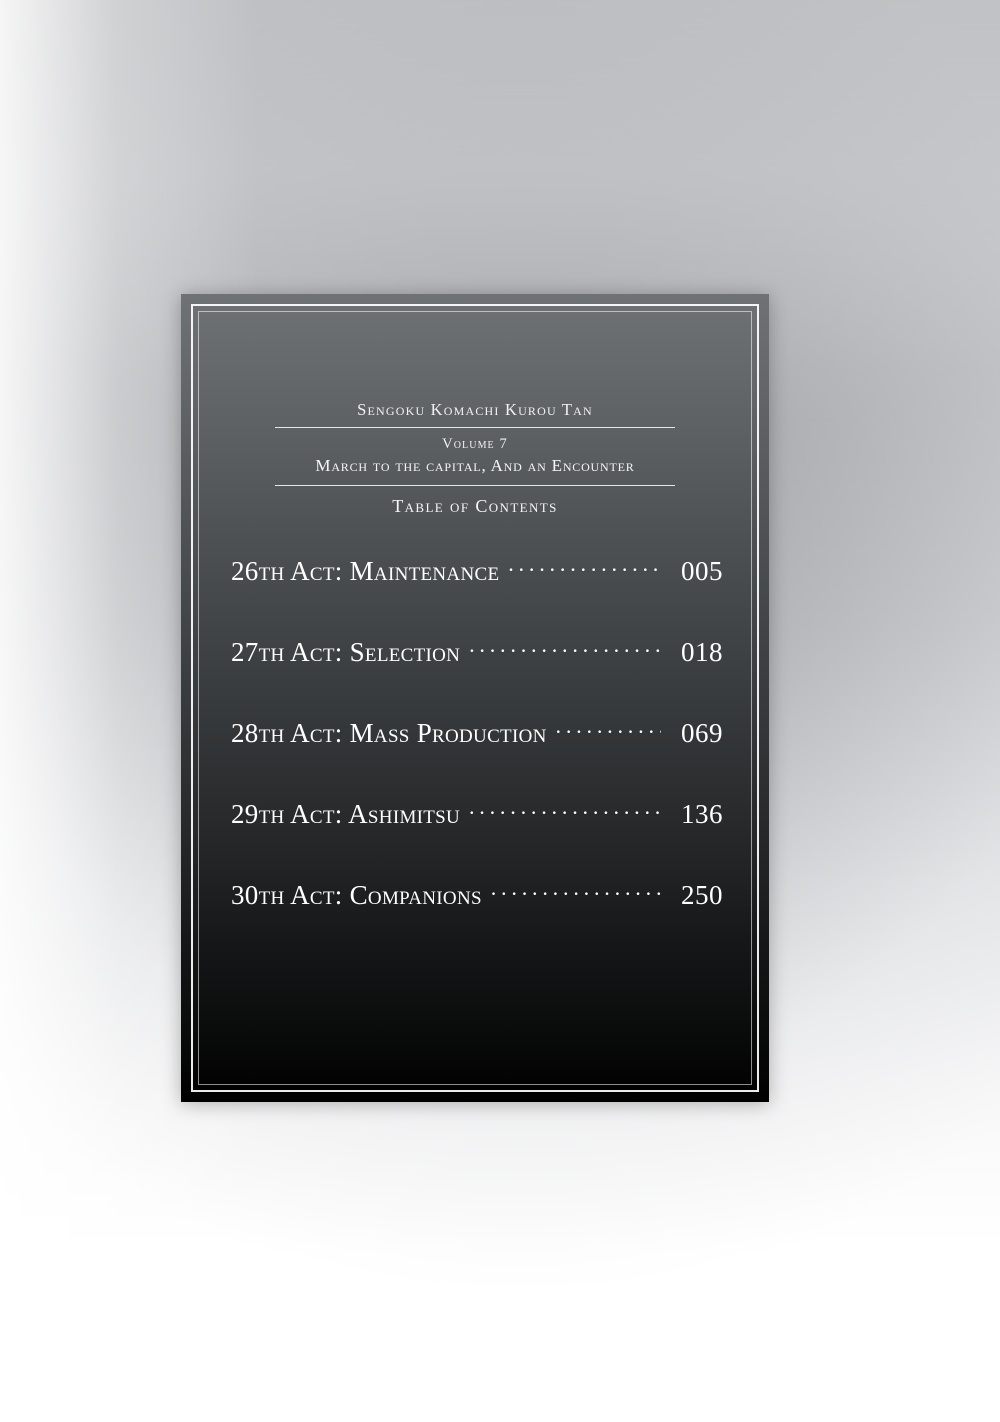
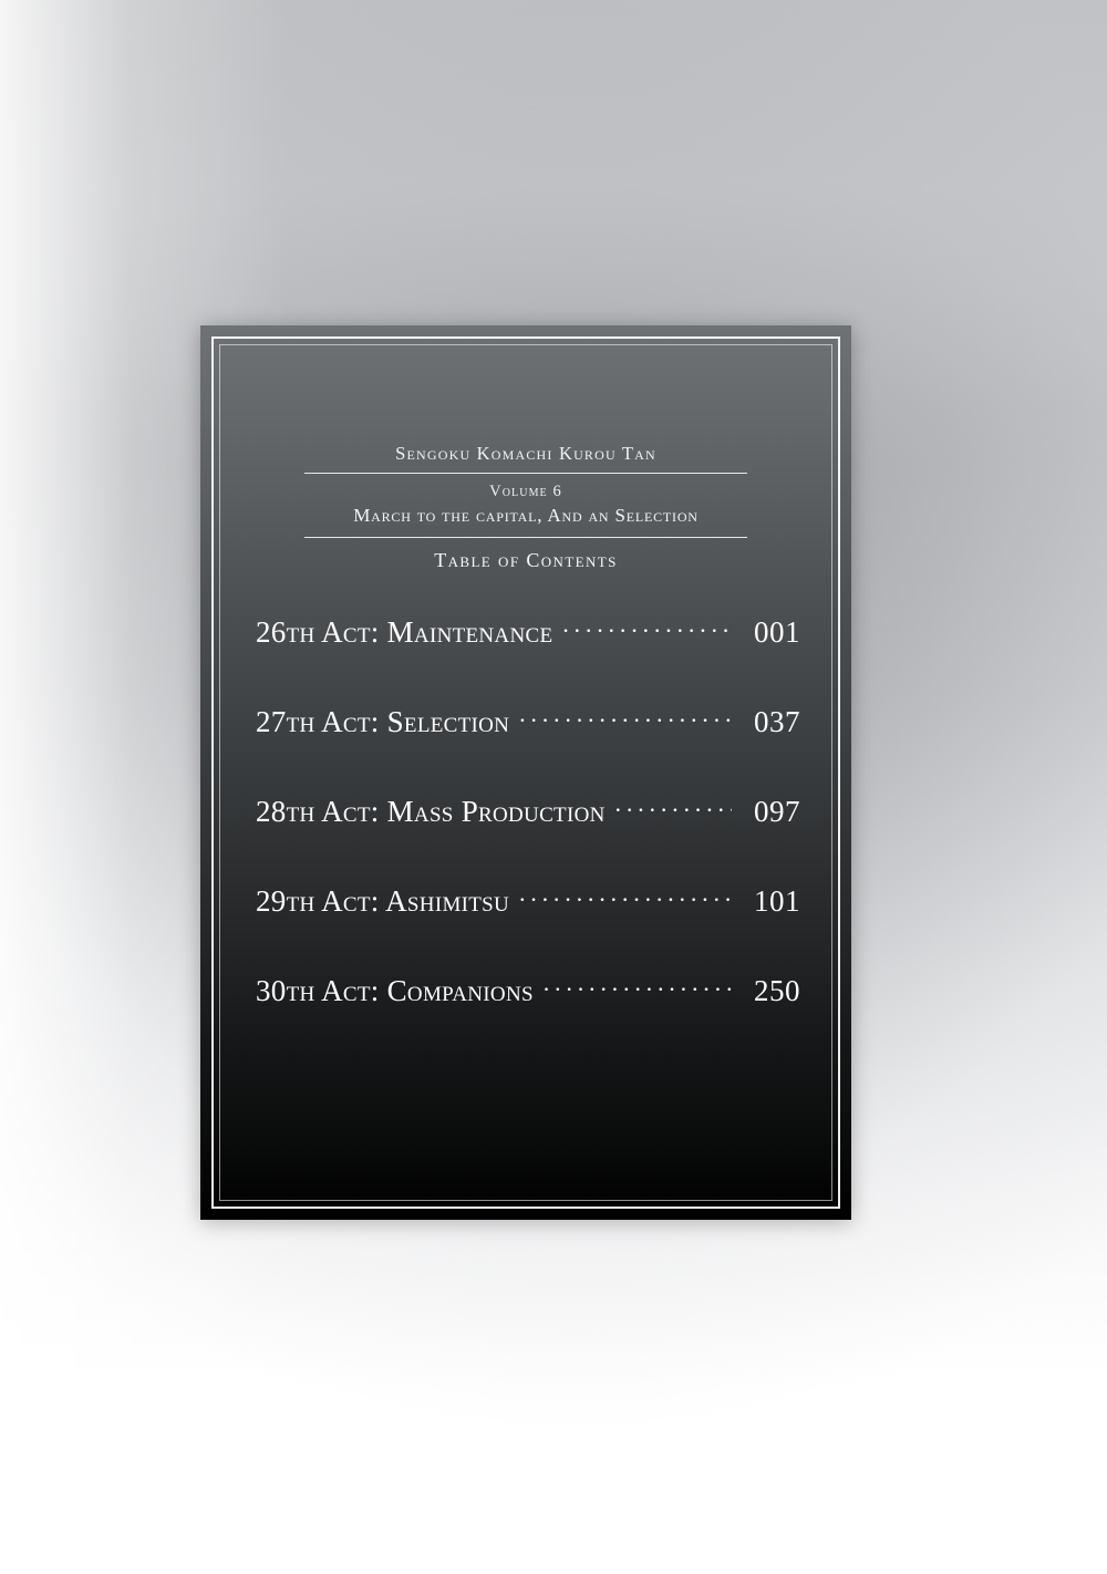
  Sengoku Komachi Kurou Tan
- Volume 7
+ Volume 6
- March to the capital, And an Encounter
+ March to the capital, And an Selection
  Table of Contents
  26th Act: Maintenance
- 005
+ 001
  27th Act: Selection
- 018
+ 037
  28th Act: Mass Production
- 069
+ 097
  29th Act: Ashimitsu
- 136
+ 101
  30th Act: Companions
  250
